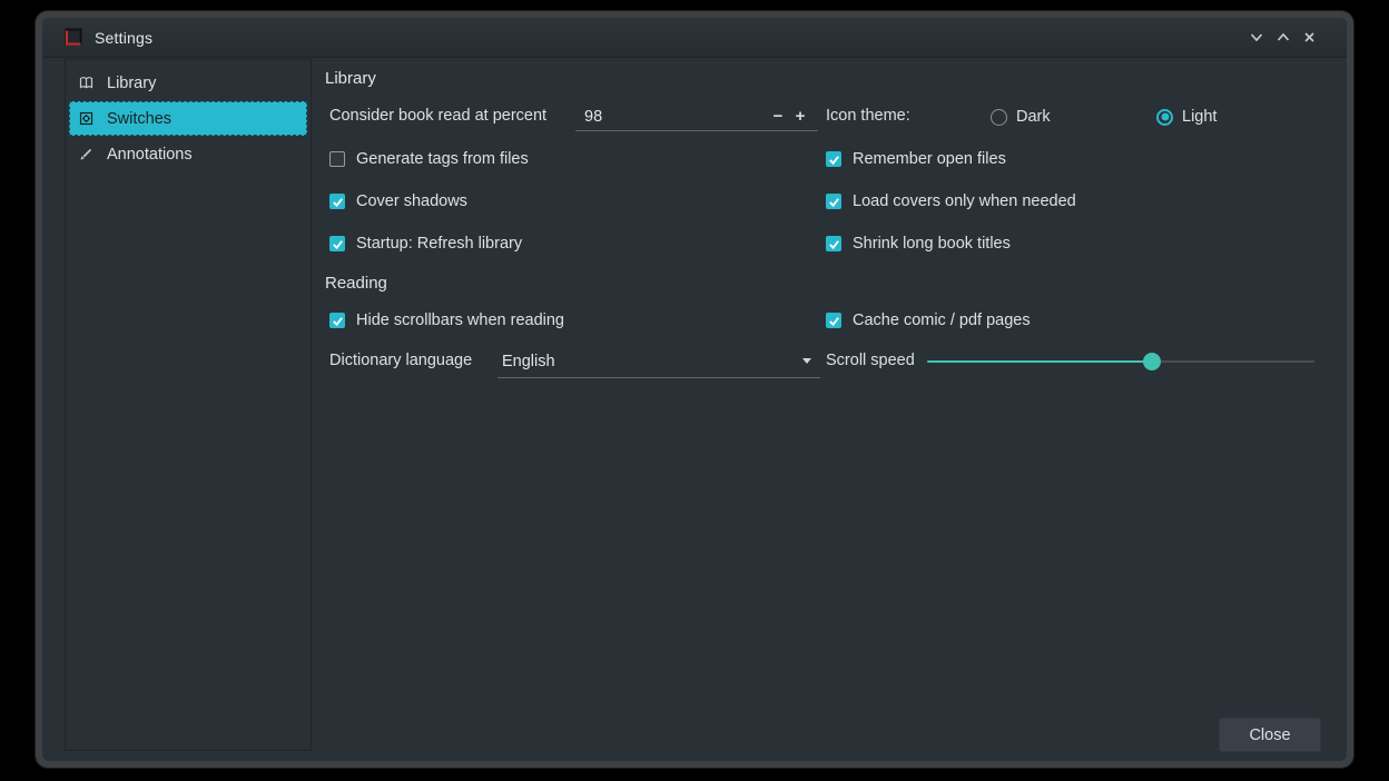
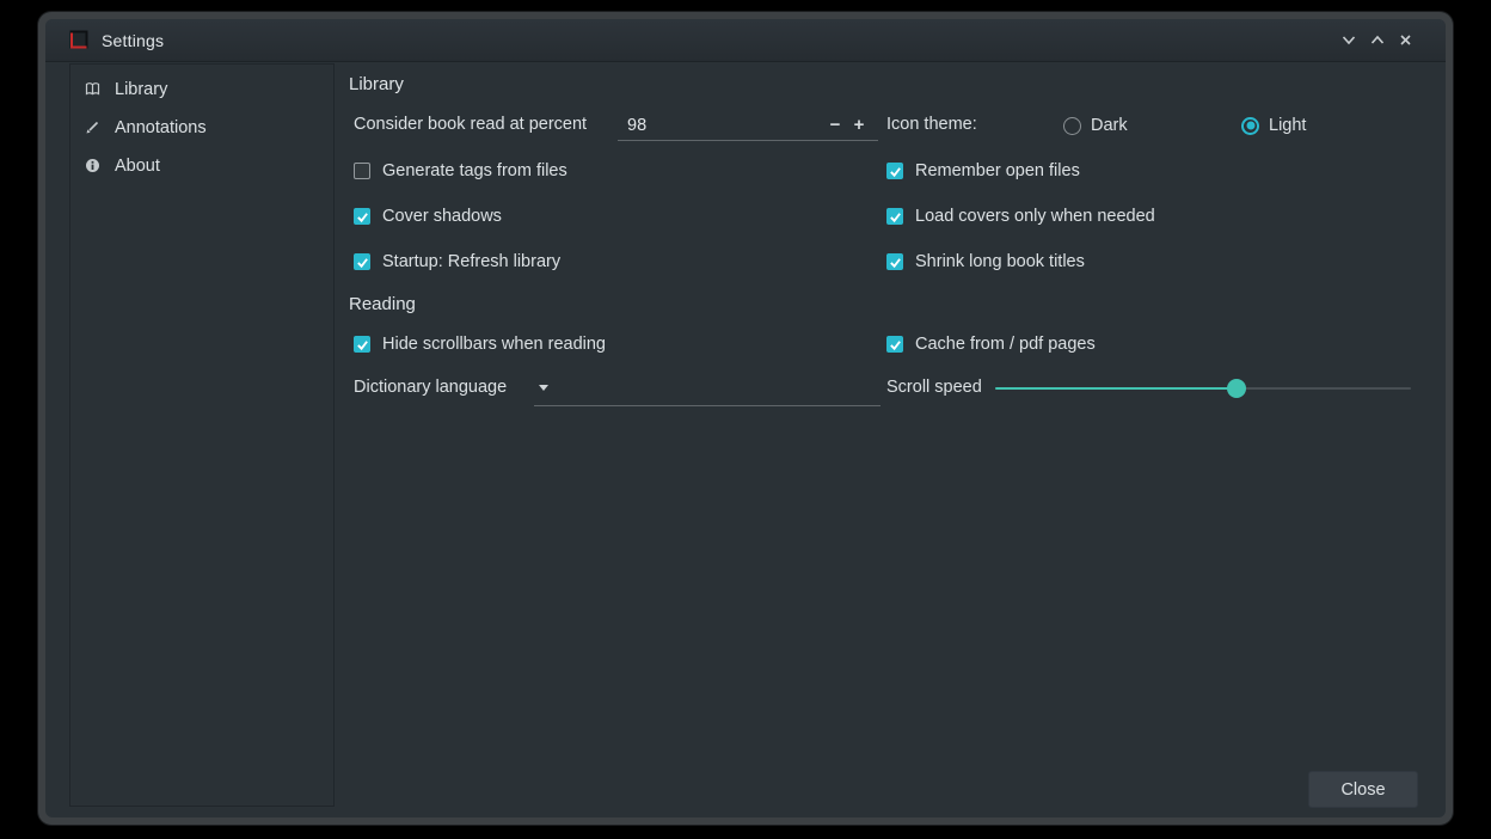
  Settings
  Library
- Switches
  Annotations
+ About
  Library
  Consider book read at percent
  98
  −
  +
  Icon theme:
  Dark
  Light
  Generate tags from files
  Remember open files
  Cover shadows
  Load covers only when needed
  Startup: Refresh library
  Shrink long book titles
  Reading
  Hide scrollbars when reading
- Cache comic / pdf pages
+ Cache from / pdf pages
  Dictionary language
- English
  Scroll speed
  Close
